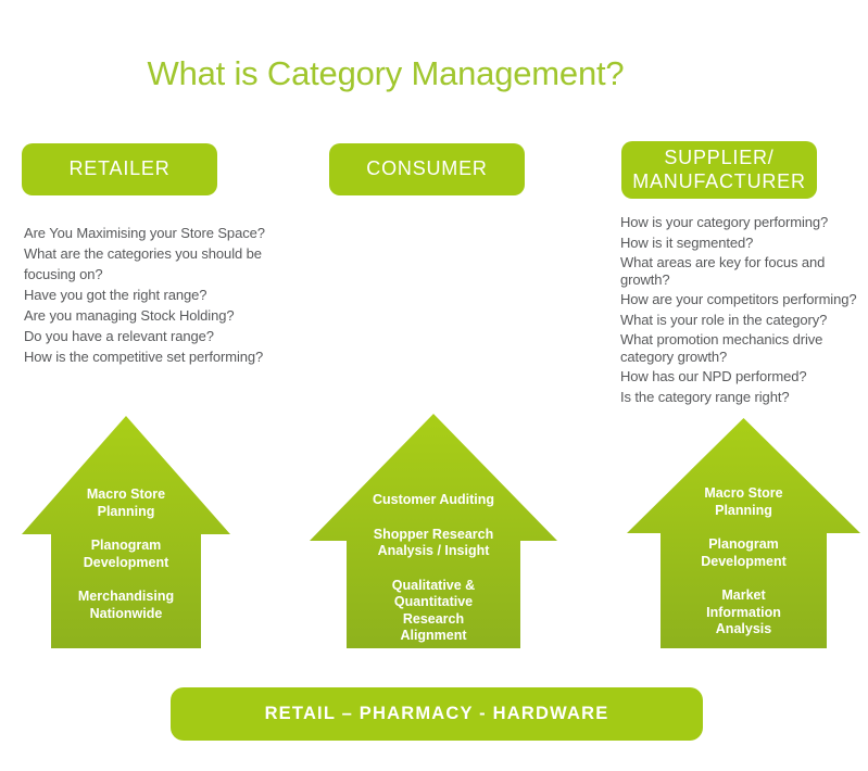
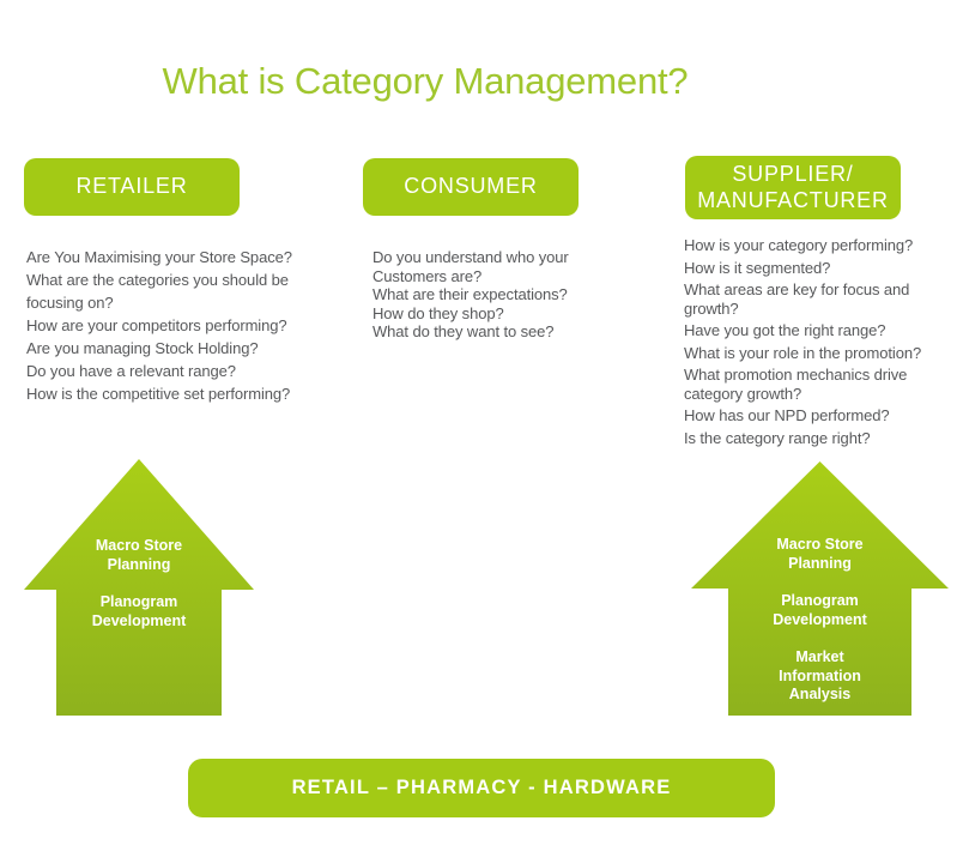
  What is Category Management?
  RETAILER
  CONSUMER
  SUPPLIER/
  MANUFACTURER
  Are You Maximising your Store Space?
  What are the categories you should be
  focusing on?
- Have you got the right range?
+ How are your competitors performing?
  Are you managing Stock Holding?
  Do you have a relevant range?
  How is the competitive set performing?
+ Do you understand who your
+ Customers are?
+ What are their expectations?
+ How do they shop?
+ What do they want to see?
  How is your category performing?
  How is it segmented?
  What areas are key for focus and
  growth?
- How are your competitors performing?
+ Have you got the right range?
- What is your role in the category?
+ What is your role in the promotion?
  What promotion mechanics drive
  category growth?
  How has our NPD performed?
  Is the category range right?
  Macro Store
  Planning
  Planogram
  Development
- Merchandising
- Nationwide
- Customer Auditing
- Shopper Research
- Analysis / Insight
- Qualitative &
- Quantitative
- Research
- Alignment
  Macro Store
  Planning
  Planogram
  Development
  Market
  Information
  Analysis
  RETAIL – PHARMACY - HARDWARE
